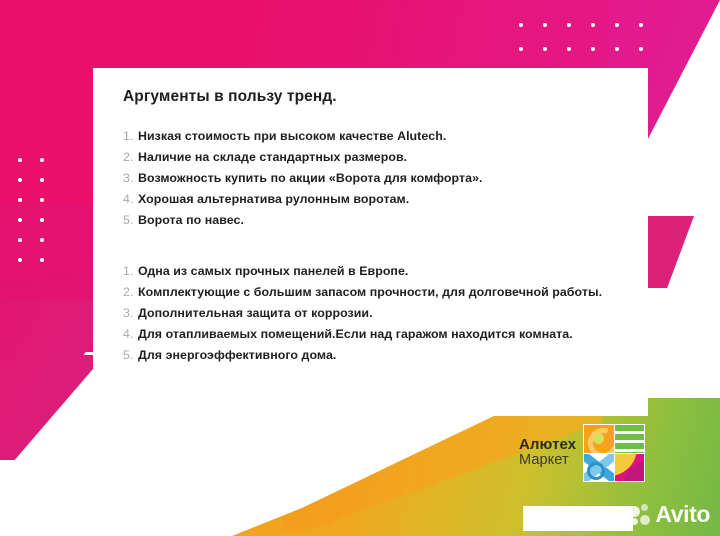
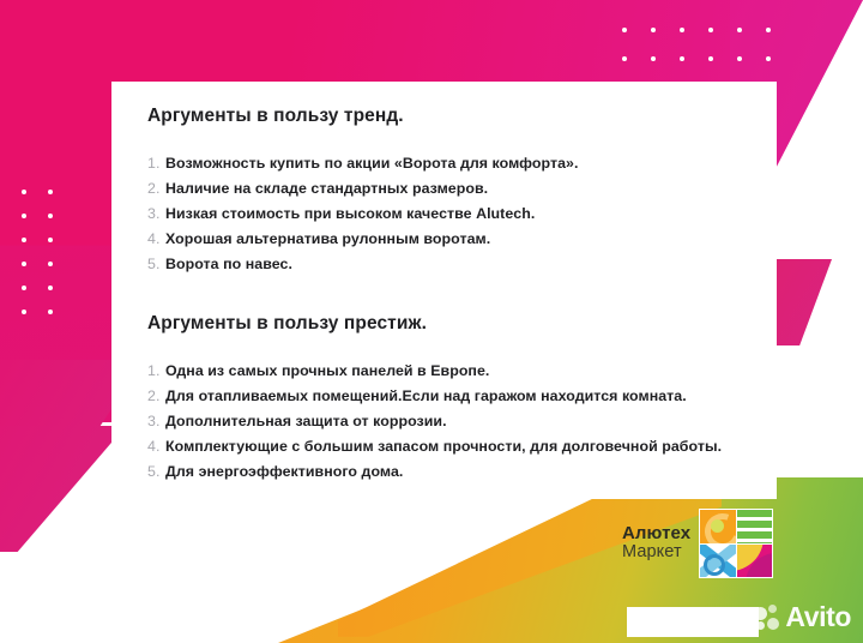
  Аргументы в пользу тренд.
  1.
- Низкая стоимость при высоком качестве Alutech.
+ Возможность купить по акции «Ворота для комфорта».
  2.
  Наличие на складе стандартных размеров.
  3.
- Возможность купить по акции «Ворота для комфорта».
+ Низкая стоимость при высоком качестве Alutech.
  4.
  Хорошая альтернатива рулонным воротам.
  5.
  Ворота по навес.
+ Аргументы в пользу престиж.
  1.
  Одна из самых прочных панелей в Европе.
  2.
- Комплектующие с большим запасом прочности, для долговечной работы.
+ Для отапливаемых помещений.Если над гаражом находится комната.
  3.
  Дополнительная защита от коррозии.
  4.
- Для отапливаемых помещений.Если над гаражом находится комната.
+ Комплектующие с большим запасом прочности, для долговечной работы.
  5.
  Для энергоэффективного дома.
  Алютех
  Маркет
  Avito
